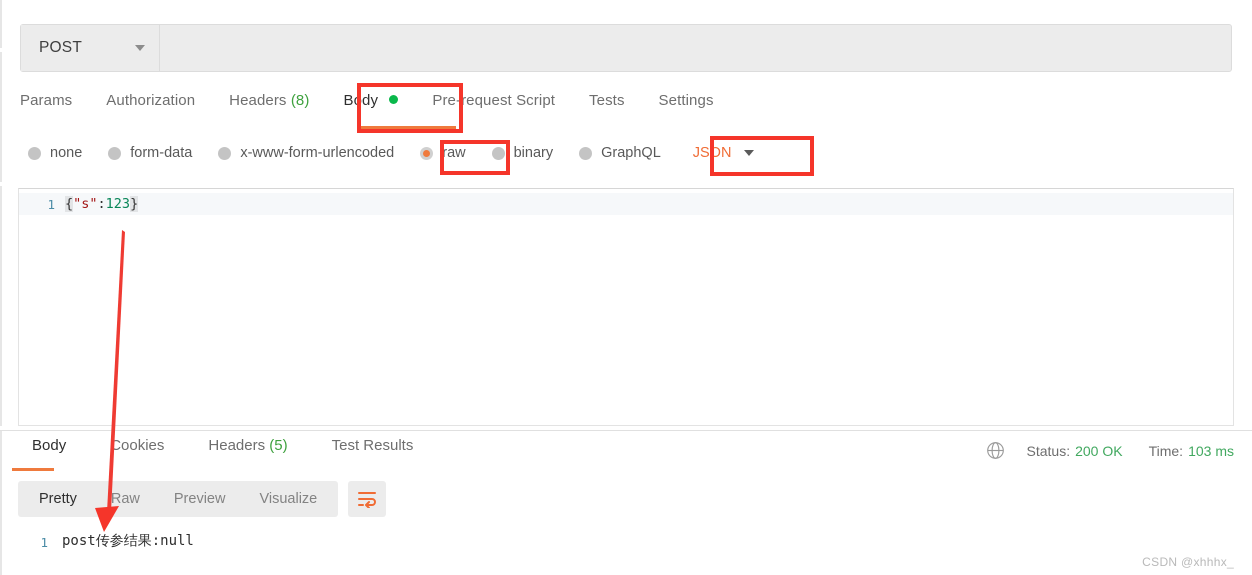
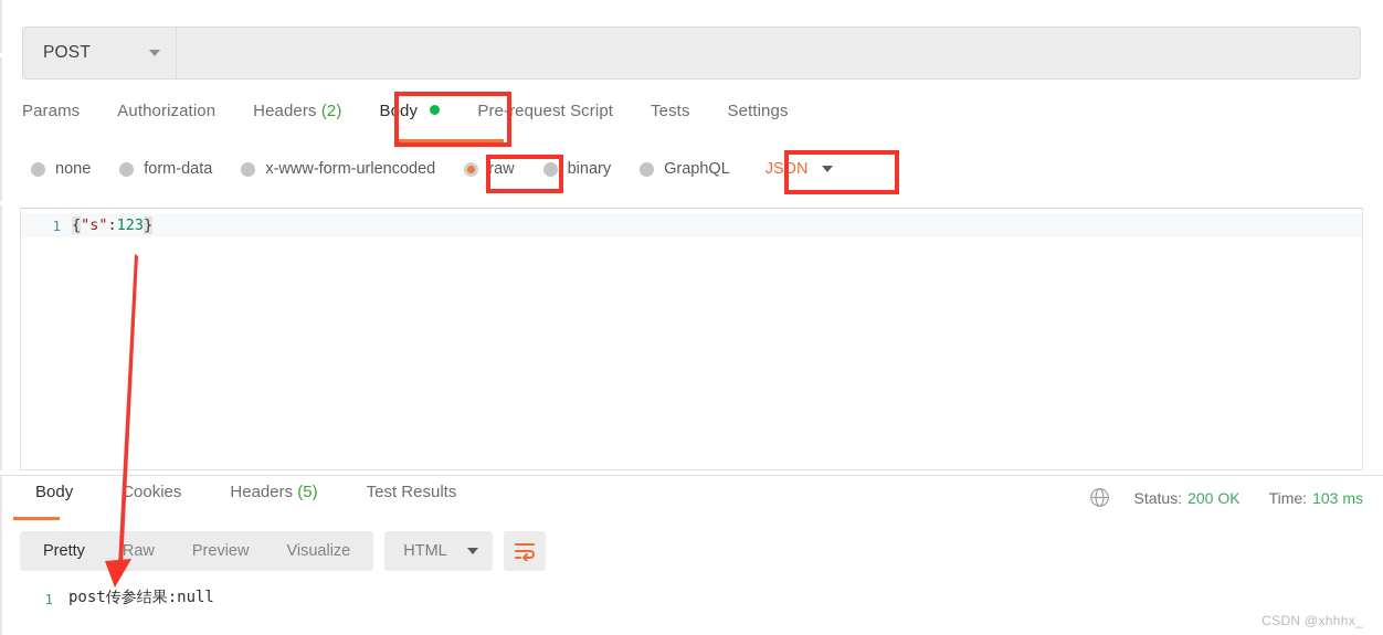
  POST
  Params
  Authorization
- Headers (8)
+ Headers (2)
  Body
  Pre-request Script
  Tests
  Settings
  none
  form-data
  x-www-form-urlencoded
  raw
  binary
  GraphQL
  JSON
  1
  {"s":123}
  Body
  Cookies
  Headers (5)
  Test Results
  Status:
  200 OK
  Time:
  103 ms
  Pretty
  Raw
  Preview
  Visualize
+ HTML
  1
  post传参结果:null
  CSDN @xhhhx_
